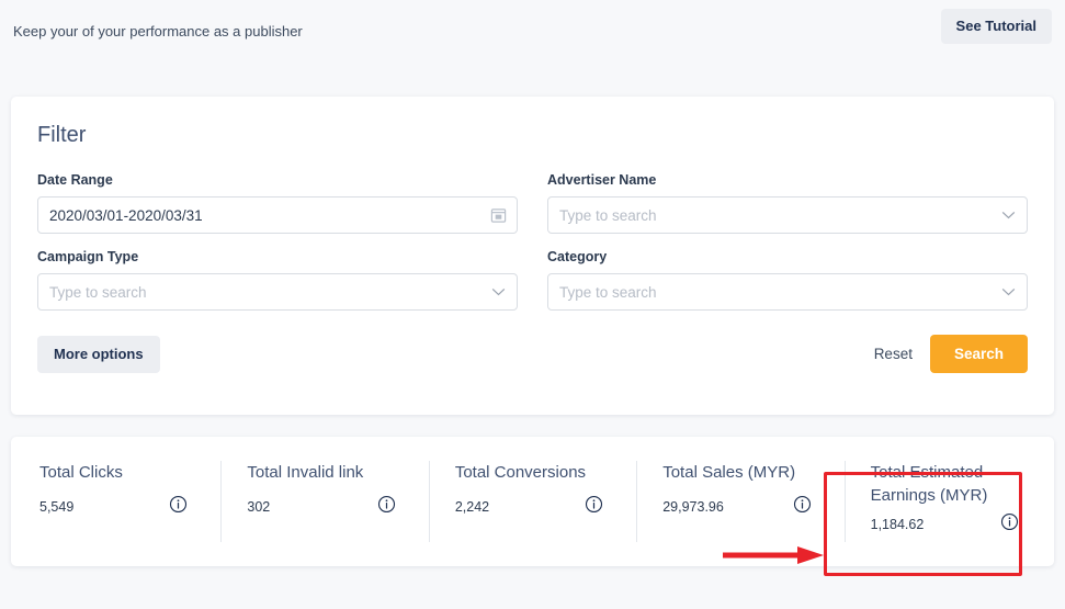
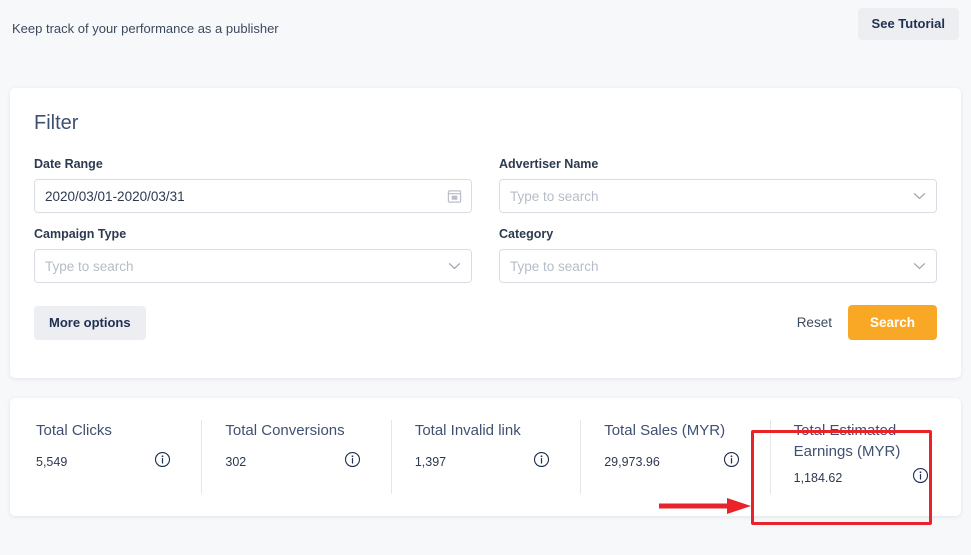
- Keep your of your performance as a publisher
+ Keep track of your performance as a publisher
  See Tutorial
  Filter
  Date Range
  2020/03/01-2020/03/31
  Advertiser Name
  Type to search
  Campaign Type
  Type to search
  Category
  Type to search
  More options
  Reset
  Search
  Total Clicks
  5,549
- Total Invalid link
+ Total Conversions
  302
- Total Conversions
+ Total Invalid link
- 2,242
+ 1,397
  Total Sales (MYR)
  29,973.96
  Total Estimated Earnings (MYR)
  1,184.62
